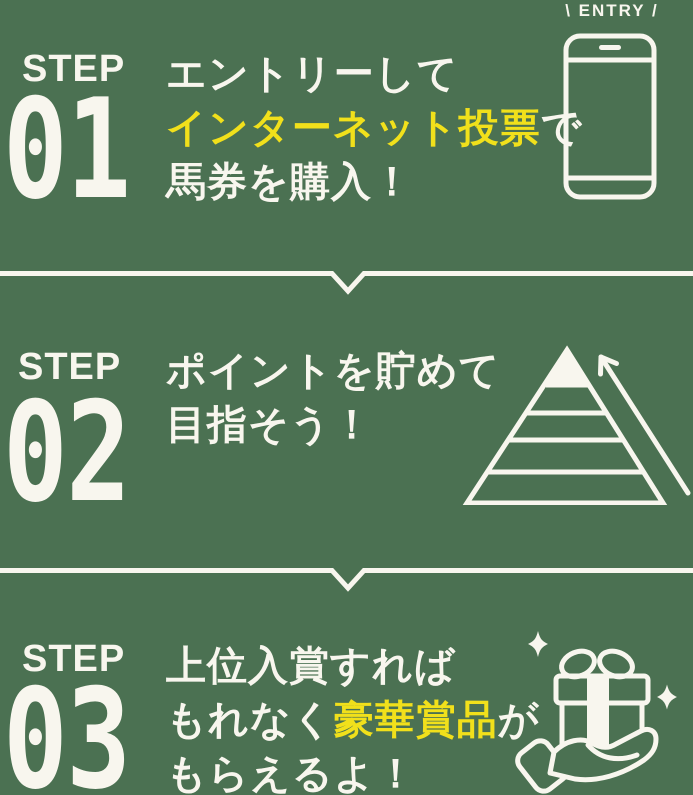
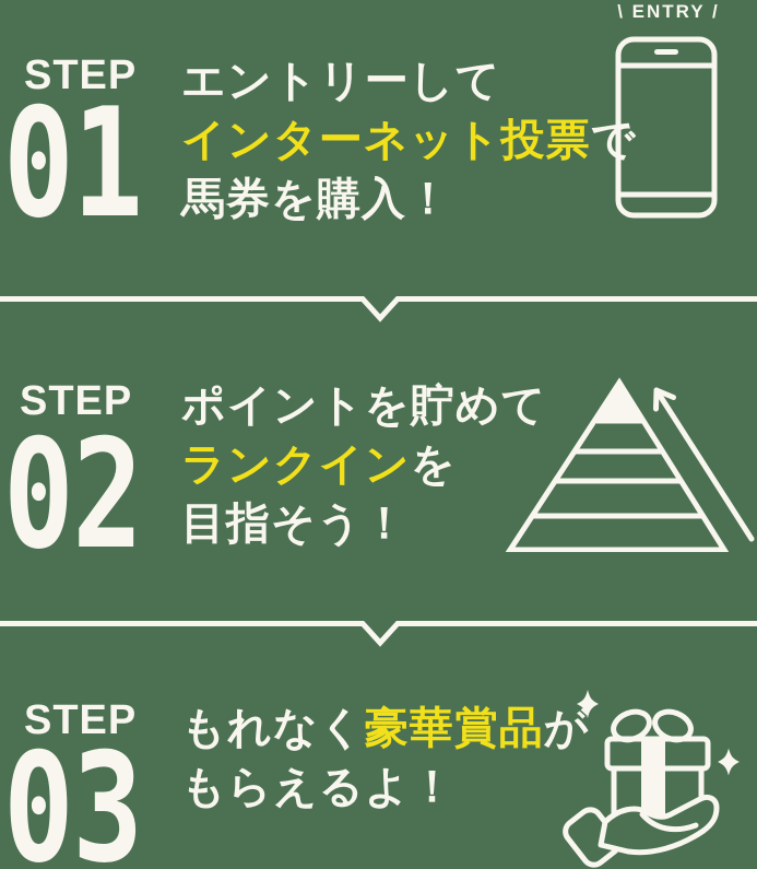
  STEP
  01
  エントリーして
  インターネット投票で
  馬券を購入！
  \ ENTRY /
  STEP
  02
  ポイントを貯めて
+ ランクインを
  目指そう！
  STEP
  03
- 上位入賞すれば
  もれなく豪華賞品が
  もらえるよ！
